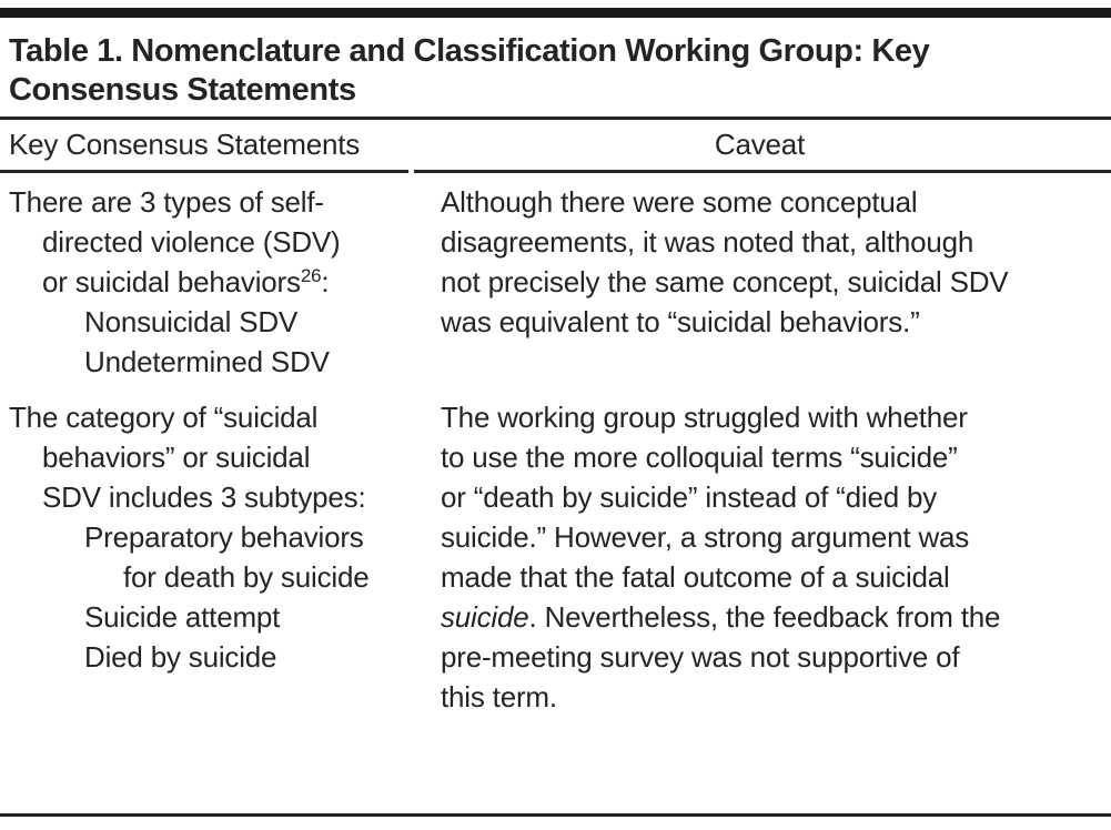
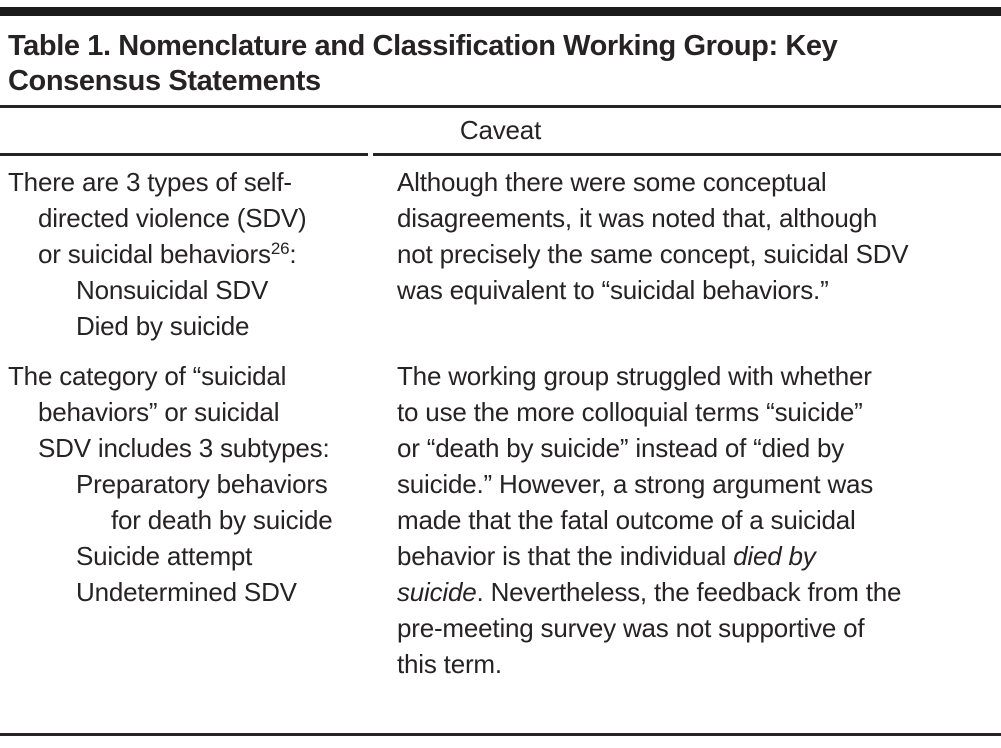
  Table 1. Nomenclature and Classification Working Group: Key Consensus Statements
- Key Consensus Statements
  Caveat
  There are 3 types of self-
  directed violence (SDV)
  or suicidal behaviors26:
  Nonsuicidal SDV
- Undetermined SDV
+ Died by suicide
  Although there were some conceptual
  disagreements, it was noted that, although
  not precisely the same concept, suicidal SDV
  was equivalent to “suicidal behaviors.”
  The category of “suicidal
  behaviors” or suicidal
  SDV includes 3 subtypes:
  Preparatory behaviors
  for death by suicide
  Suicide attempt
- Died by suicide
+ Undetermined SDV
  The working group struggled with whether
  to use the more colloquial terms “suicide”
  or “death by suicide” instead of “died by
  suicide.” However, a strong argument was
  made that the fatal outcome of a suicidal
+ behavior is that the individual died by
  suicide. Nevertheless, the feedback from the
  pre-meeting survey was not supportive of
  this term.
